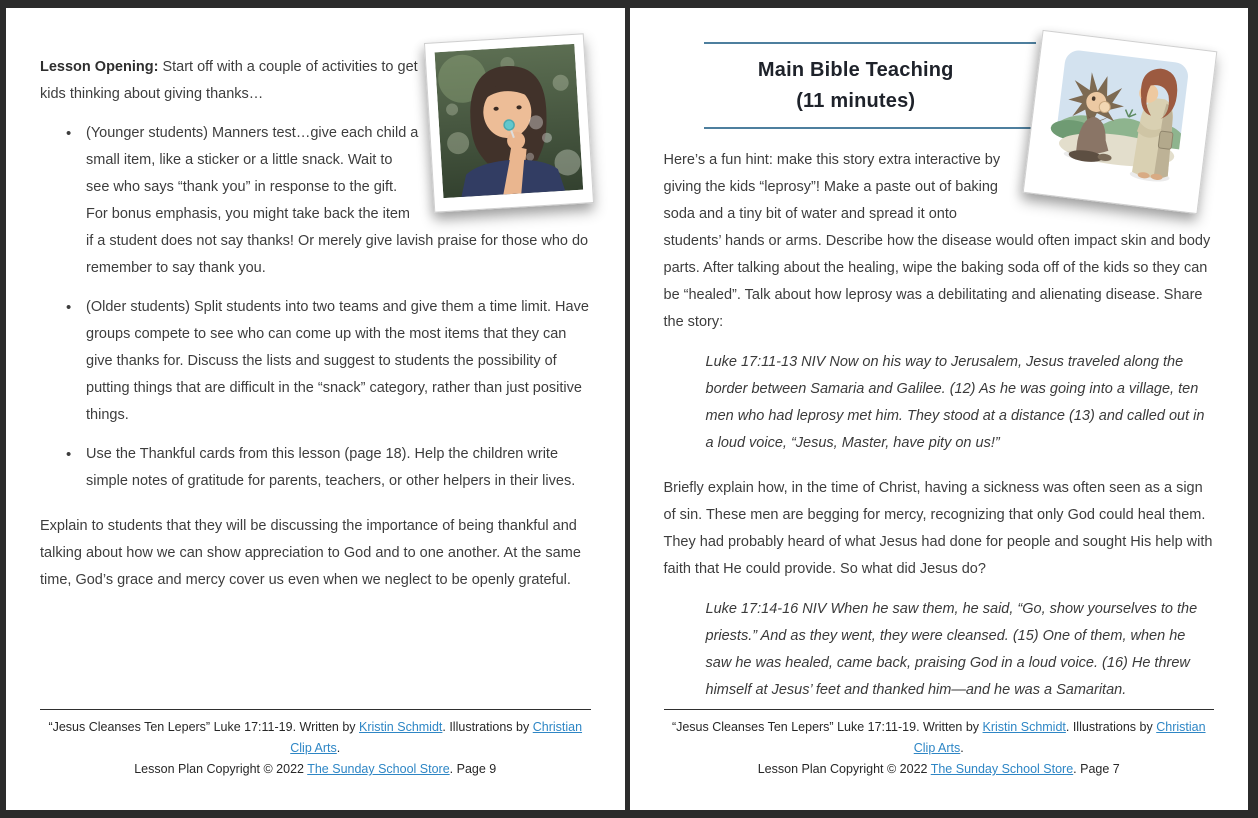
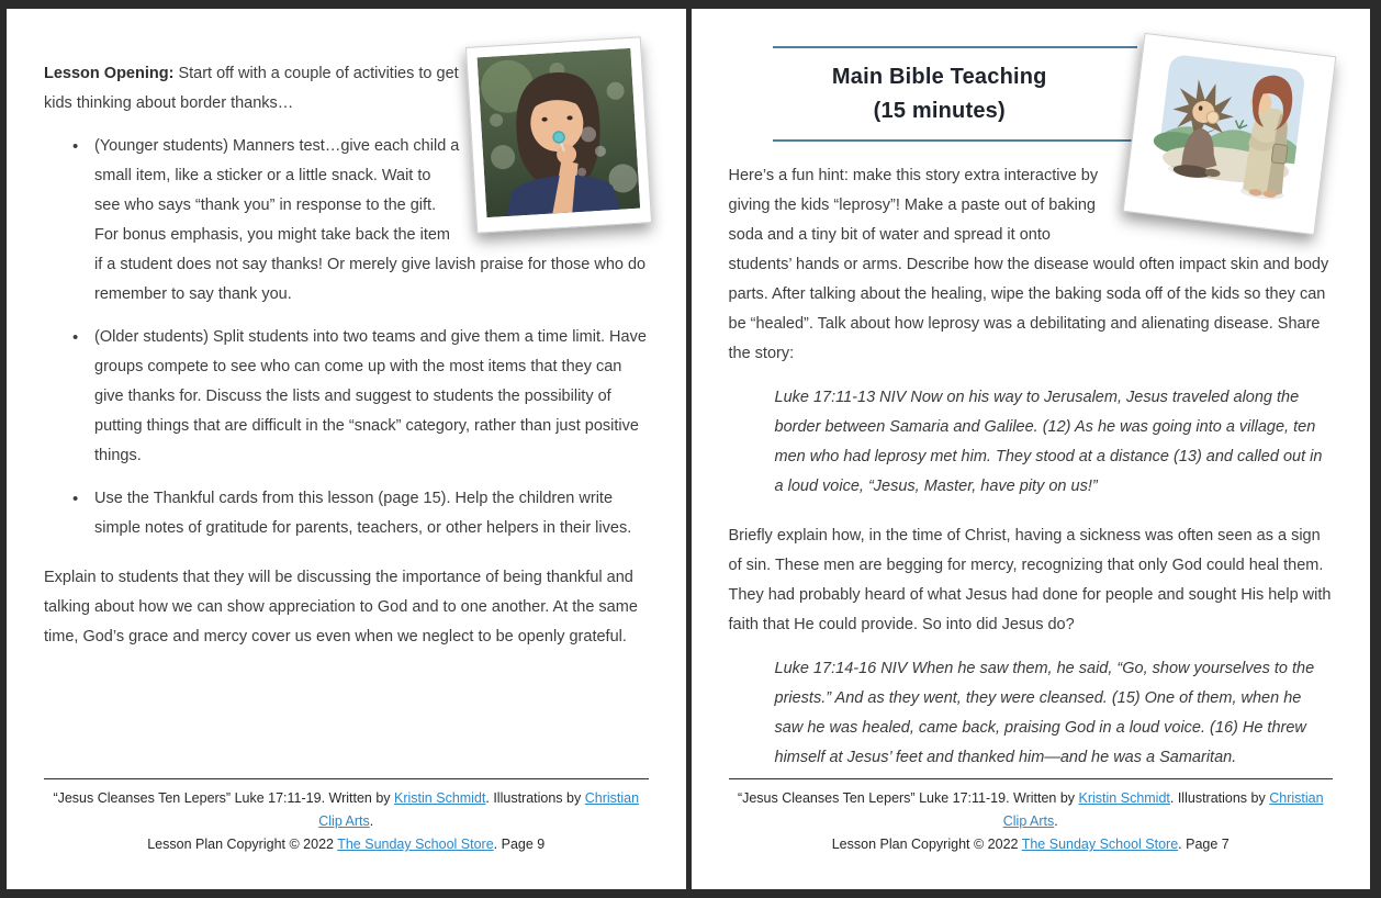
- Lesson Opening: Start off with a couple of activities to get kids thinking about giving thanks…
+ Lesson Opening: Start off with a couple of activities to get kids thinking about border thanks…
  (Younger students) Manners test…give each child a small item, like a sticker or a little snack. Wait to see who says “thank you” in response to the gift. For bonus emphasis, you might take back the item if a student does not say thanks! Or merely give lavish praise for those who do remember to say thank you.
  (Older students) Split students into two teams and give them a time limit. Have groups compete to see who can come up with the most items that they can give thanks for. Discuss the lists and suggest to students the possibility of putting things that are difficult in the “snack” category, rather than just positive things.
- Use the Thankful cards from this lesson (page 18). Help the children write simple notes of gratitude for parents, teachers, or other helpers in their lives.
+ Use the Thankful cards from this lesson (page 15). Help the children write simple notes of gratitude for parents, teachers, or other helpers in their lives.
  Explain to students that they will be discussing the importance of being thankful and talking about how we can show appreciation to God and to one another. At the same time, God’s grace and mercy cover us even when we neglect to be openly grateful.
  “Jesus Cleanses Ten Lepers” Luke 17:11-19. Written by Kristin Schmidt. Illustrations by Christian Clip Arts.
  Lesson Plan Copyright © 2022 The Sunday School Store. Page 9
  Main Bible Teaching
- (11 minutes)
+ (15 minutes)
  Here’s a fun hint: make this story extra interactive by giving the kids “leprosy”! Make a paste out of baking soda and a tiny bit of water and spread it onto students’ hands or arms. Describe how the disease would often impact skin and body parts. After talking about the healing, wipe the baking soda off of the kids so they can be “healed”. Talk about how leprosy was a debilitating and alienating disease. Share the story:
  Luke 17:11-13 NIV Now on his way to Jerusalem, Jesus traveled along the border between Samaria and Galilee. (12) As he was going into a village, ten men who had leprosy met him. They stood at a distance (13) and called out in a loud voice, “Jesus, Master, have pity on us!”
- Briefly explain how, in the time of Christ, having a sickness was often seen as a sign of sin. These men are begging for mercy, recognizing that only God could heal them. They had probably heard of what Jesus had done for people and sought His help with faith that He could provide. So what did Jesus do?
+ Briefly explain how, in the time of Christ, having a sickness was often seen as a sign of sin. These men are begging for mercy, recognizing that only God could heal them. They had probably heard of what Jesus had done for people and sought His help with faith that He could provide. So into did Jesus do?
  Luke 17:14-16 NIV When he saw them, he said, “Go, show yourselves to the priests.” And as they went, they were cleansed. (15) One of them, when he saw he was healed, came back, praising God in a loud voice. (16) He threw himself at Jesus’ feet and thanked him—and he was a Samaritan.
  “Jesus Cleanses Ten Lepers” Luke 17:11-19. Written by Kristin Schmidt. Illustrations by Christian Clip Arts.
  Lesson Plan Copyright © 2022 The Sunday School Store. Page 7
